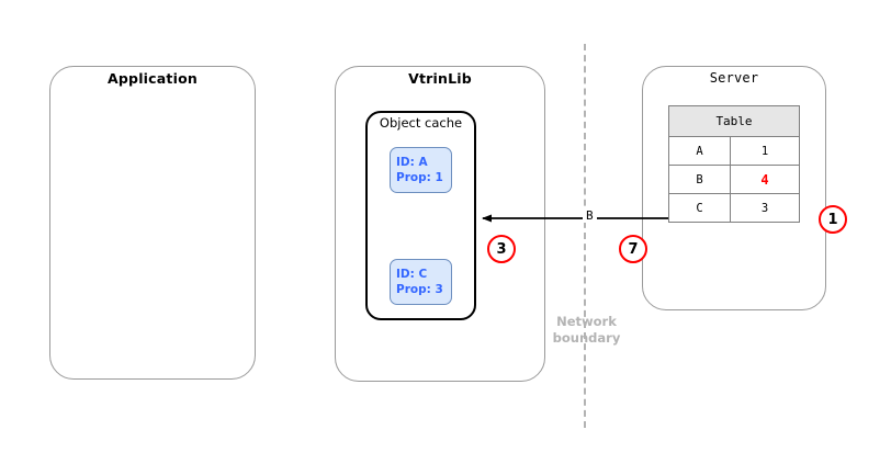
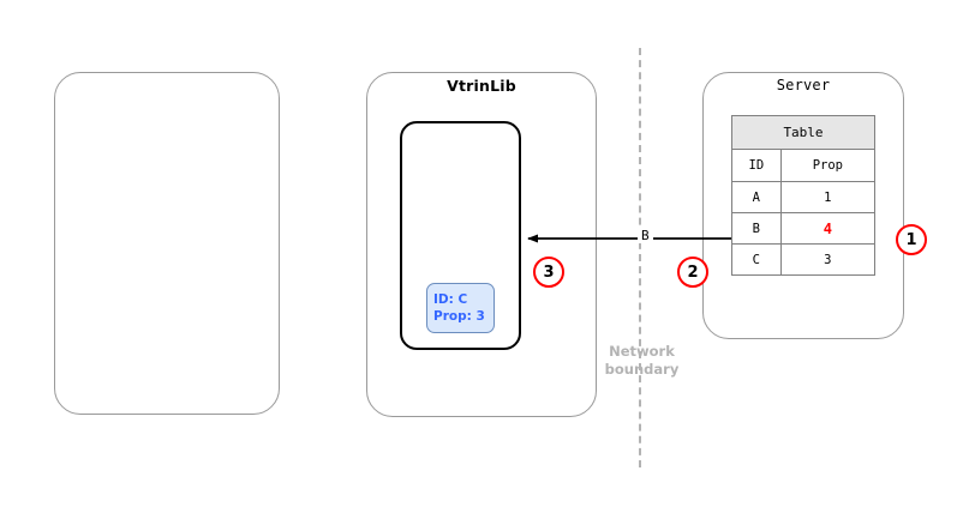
- Application
  VtrinLib
- Object cache
- ID: A
- Prop: 1
  ID: C
  Prop: 3
  Server
  Table
+ ID	Prop
  A	1
  B	4
  C	3
  Network
  boundary
  B
  1
- 7
+ 2
  3
